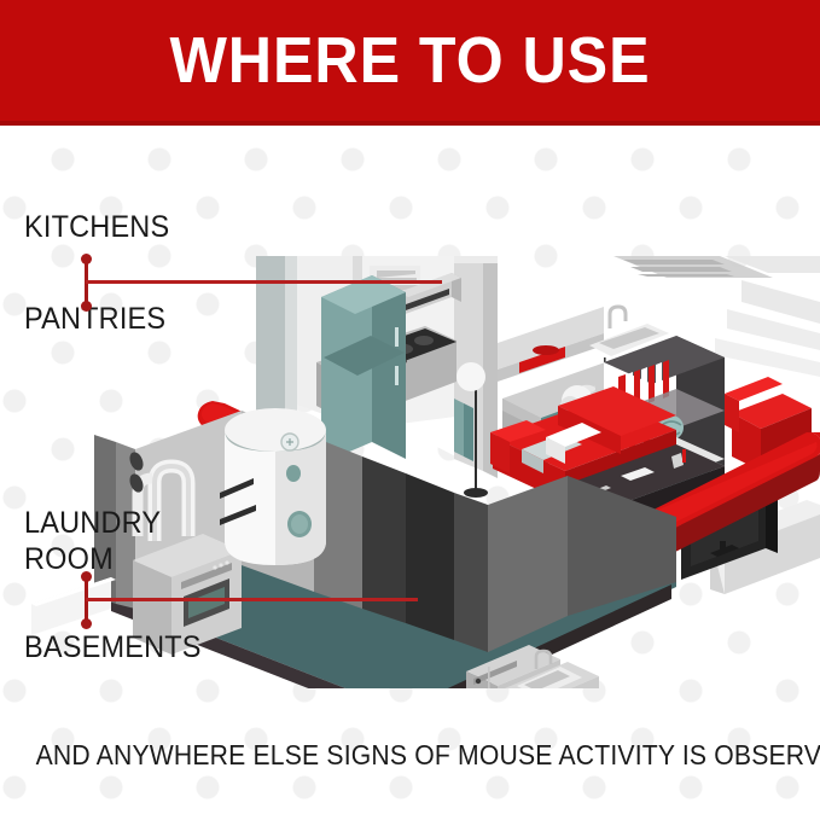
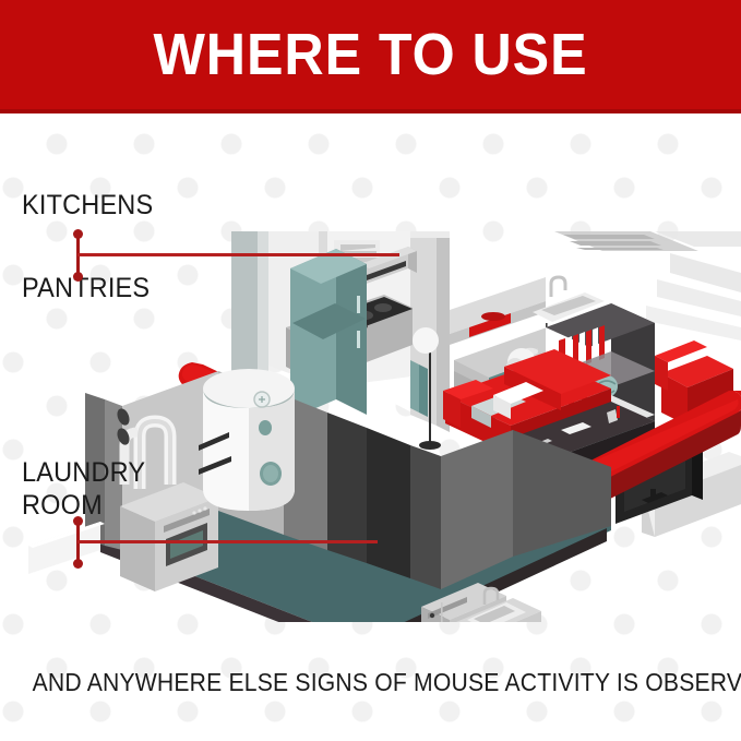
  WHERE TO USE
  KITCHENS
  PANTRIES
  LAUNDRY
  ROOM
- BASEMENTS
  AND ANYWHERE ELSE SIGNS OF MOUSE ACTIVITY IS OBSERV
